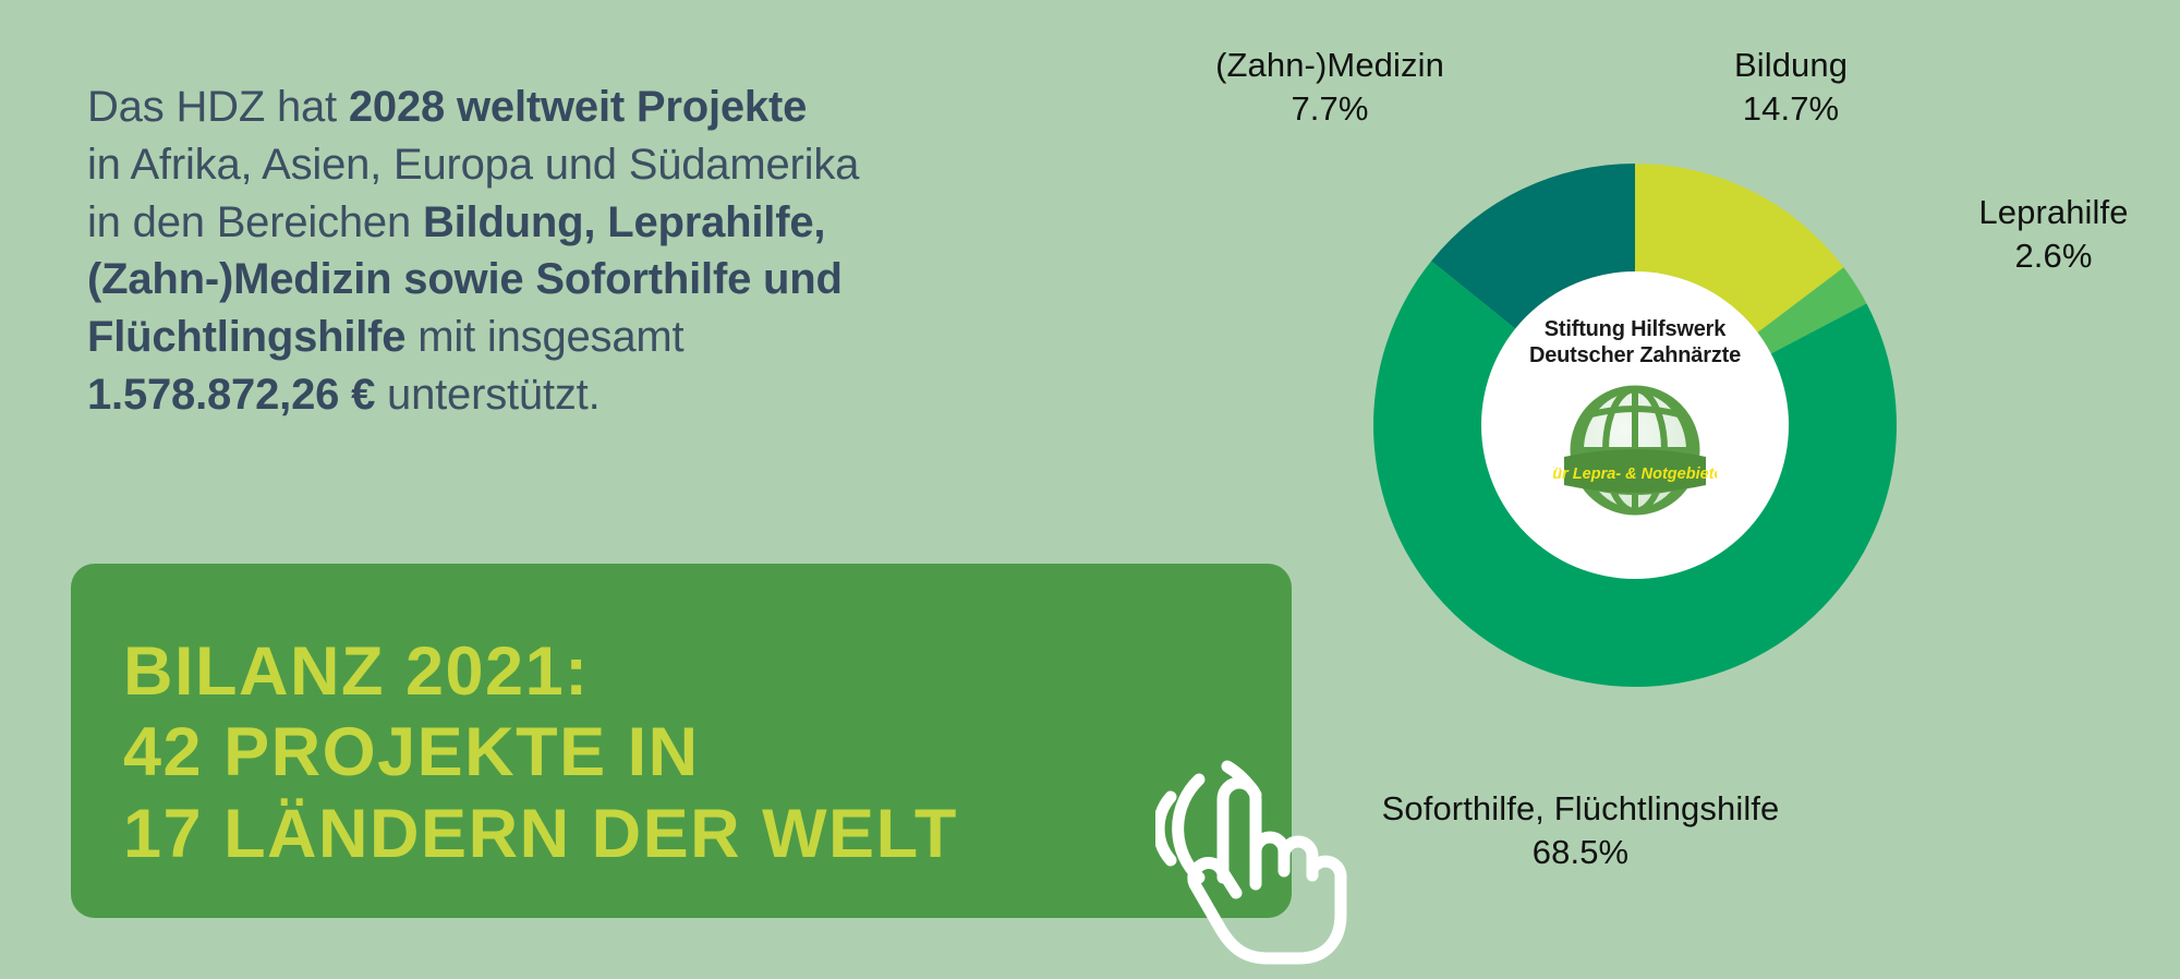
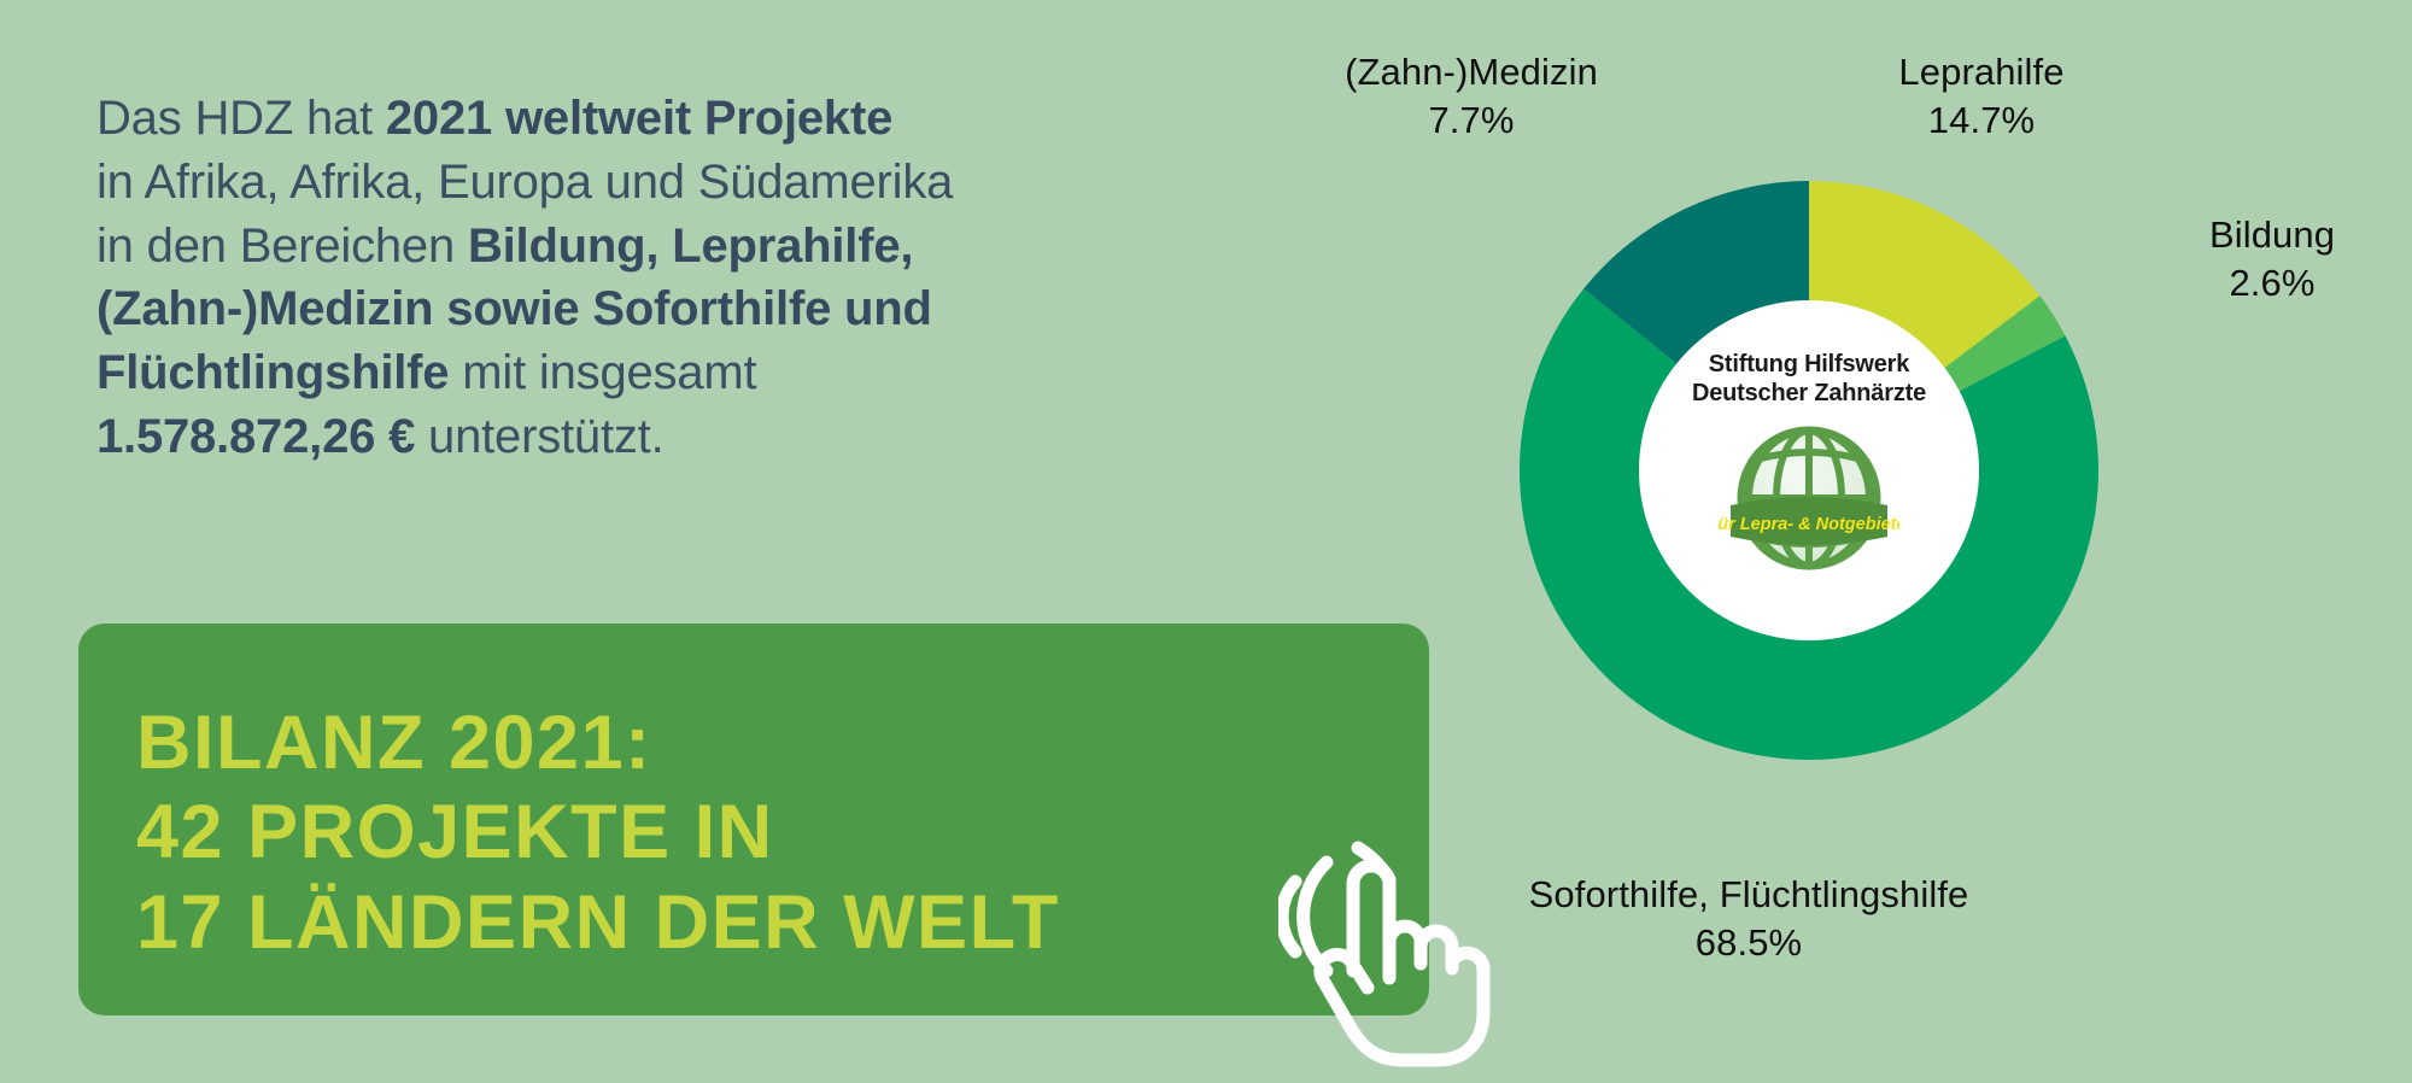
- Das HDZ hat 2028 weltweit Projekte
+ Das HDZ hat 2021 weltweit Projekte
- in Afrika, Asien, Europa und Südamerika
+ in Afrika, Afrika, Europa und Südamerika
  in den Bereichen Bildung, Leprahilfe,
  (Zahn-)Medizin sowie Soforthilfe und
  Flüchtlingshilfe mit insgesamt
  1.578.872,26 € unterstützt.
  BILANZ 2021:
  42 PROJEKTE IN
  17 LÄNDERN DER WELT
  Stiftung Hilfswerk
  Deutscher Zahnärzte
  ür Lepra- & Notgebiet
  (Zahn-)Medizin
  7.7%
- Bildung
+ Leprahilfe
  14.7%
- Leprahilfe
+ Bildung
  2.6%
  Soforthilfe, Flüchtlingshilfe
  68.5%
